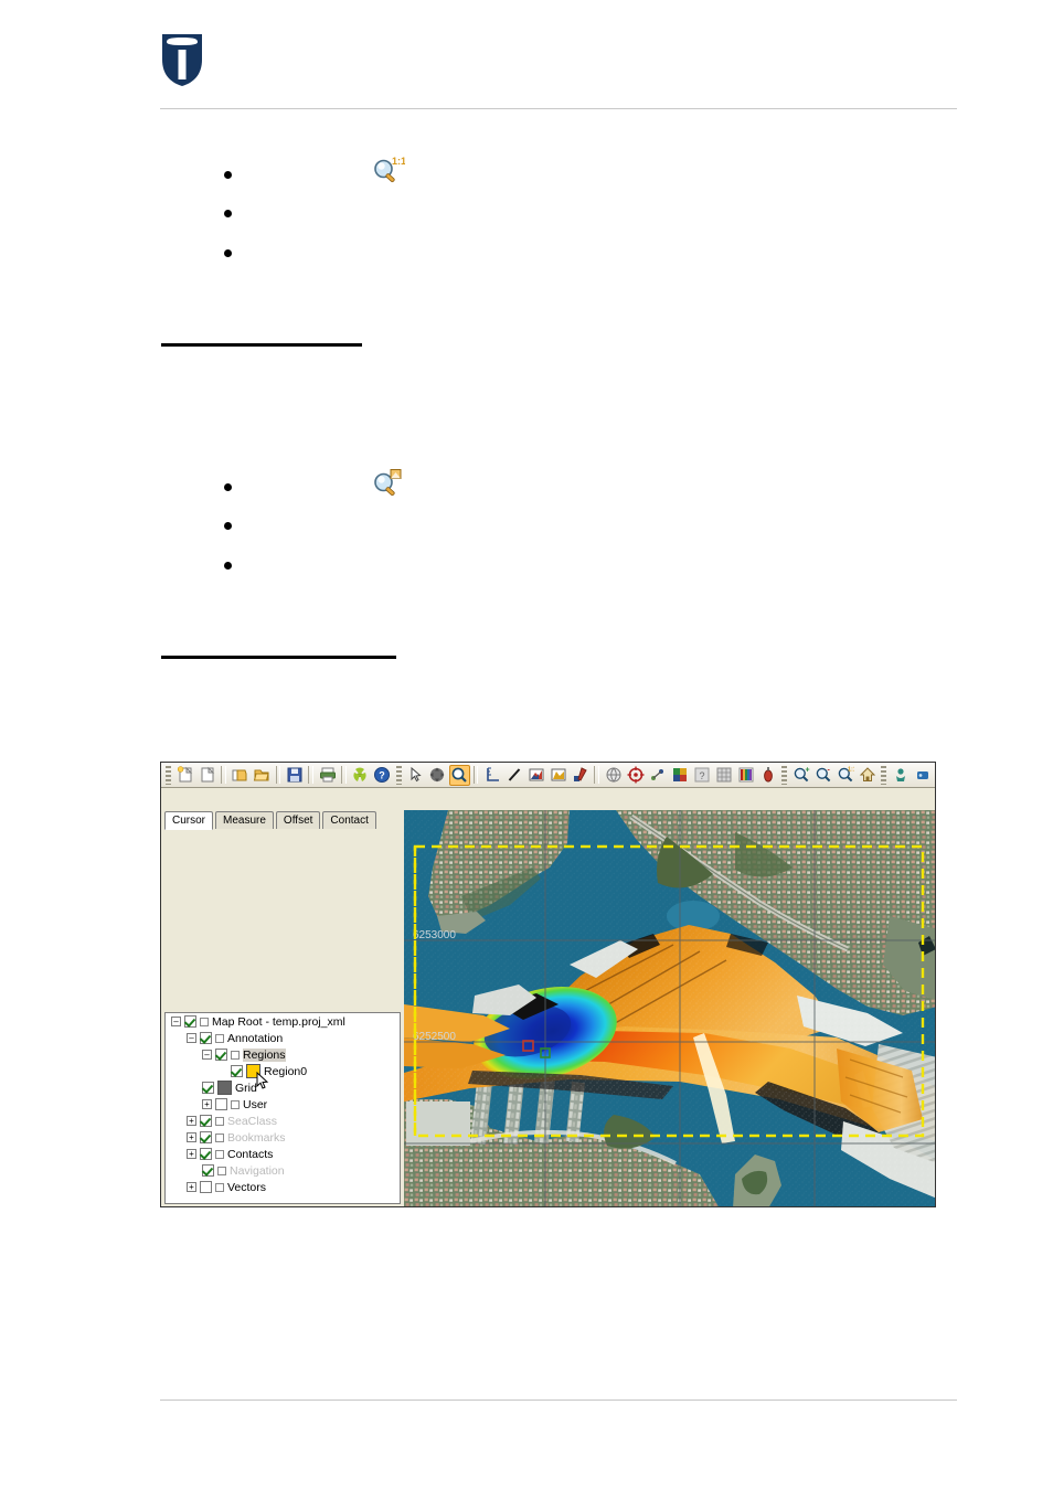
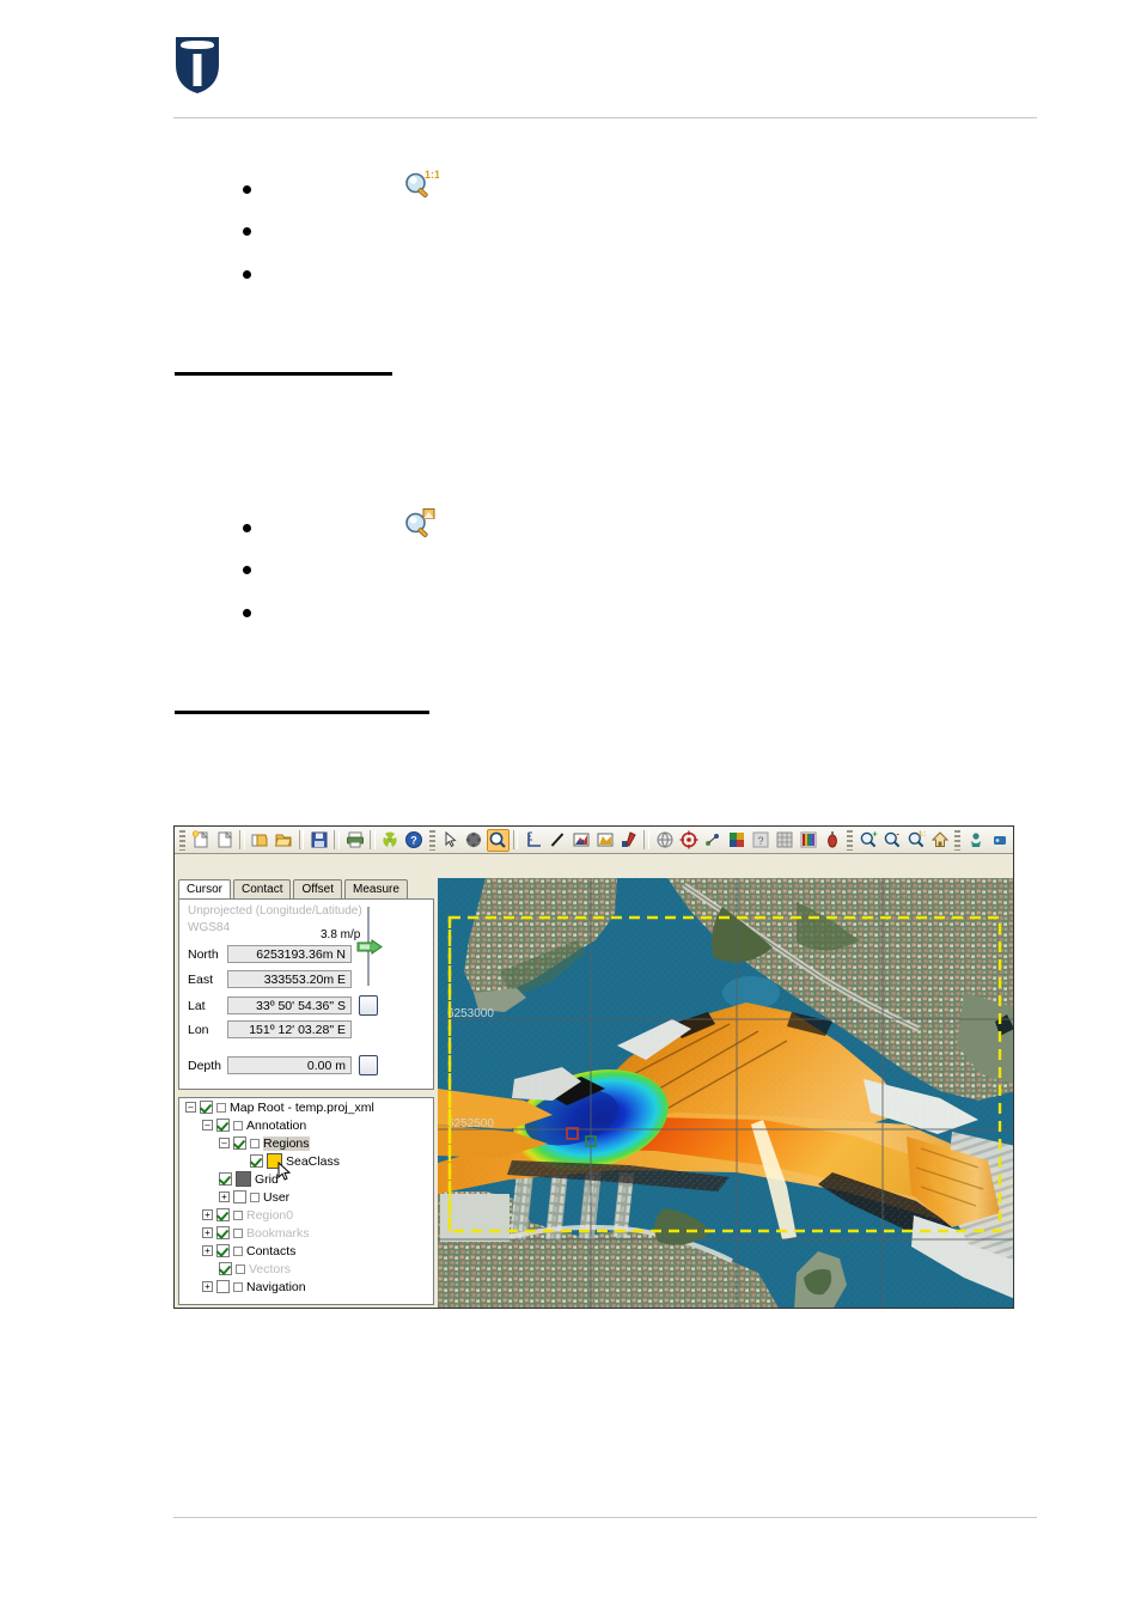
  1:1
  ?
  ?
  Cursor
- Measure
+ Contact
  Offset
- Contact
+ Measure
+ Unprojected (Longitude/Latitude)
+ WGS84
+ 3.8 m/p
+ North
+ 6253193.36m N
+ East
+ 333553.20m E
+ Lat
+ 33º 50' 54.36" S
+ Lon
+ 151º 12' 03.28" E
+ Depth
+ 0.00 m
  –
  Map Root - temp.proj_xml
  –
  Annotation
  –
  Regions
- Region0
+ SeaClass
  Grid
  +
  User
  +
- SeaClass
+ Region0
  +
  Bookmarks
  +
  Contacts
- Navigation
+ Vectors
  +
- Vectors
+ Navigation
  253000
  252500
